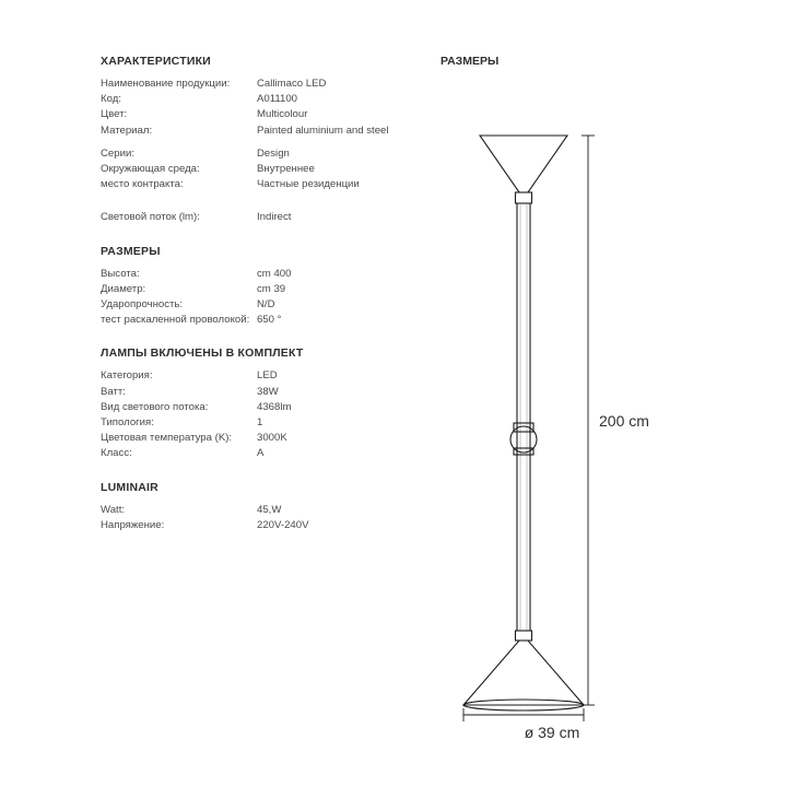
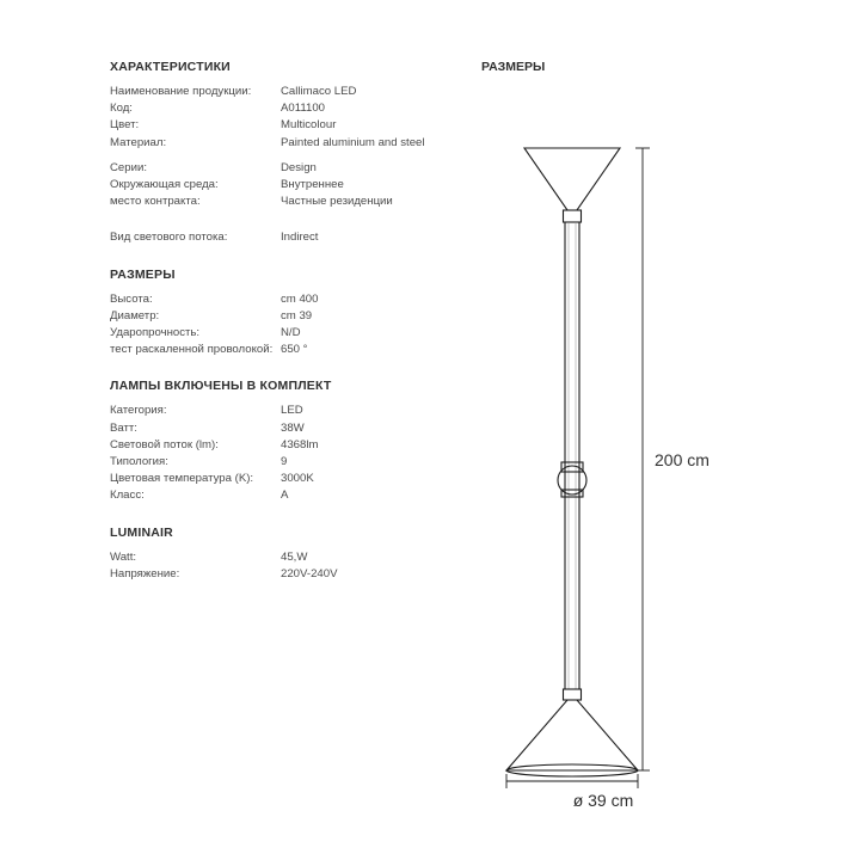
  ХАРАКТЕРИСТИКИ
  Наименование продукции:
  Callimaco LED
  Код:
  A011100
  Цвет:
  Multicolour
  Материал:
  Painted aluminium and steel
  Серии:
  Design
  Окружающая среда:
  Внутреннее
  место контракта:
  Частные резиденции
- Световой поток (lm):
+ Вид светового потока:
  Indirect
  РАЗМЕРЫ
  Высота:
  cm 400
  Диаметр:
  cm 39
  Ударопрочность:
  N/D
  тест раскаленной проволокой:
  650 °
  ЛАМПЫ ВКЛЮЧЕНЫ В КОМПЛЕКТ
  Категория:
  LED
  Ватт:
  38W
- Вид светового потока:
+ Световой поток (lm):
  4368lm
  Типология:
- 1
+ 9
  Цветовая температура (K):
  3000K
  Класс:
  A
  LUMINAIR
  Watt:
  45,W
  Напряжение:
  220V-240V
  РАЗМЕРЫ
  200 cm
  ø 39 cm
